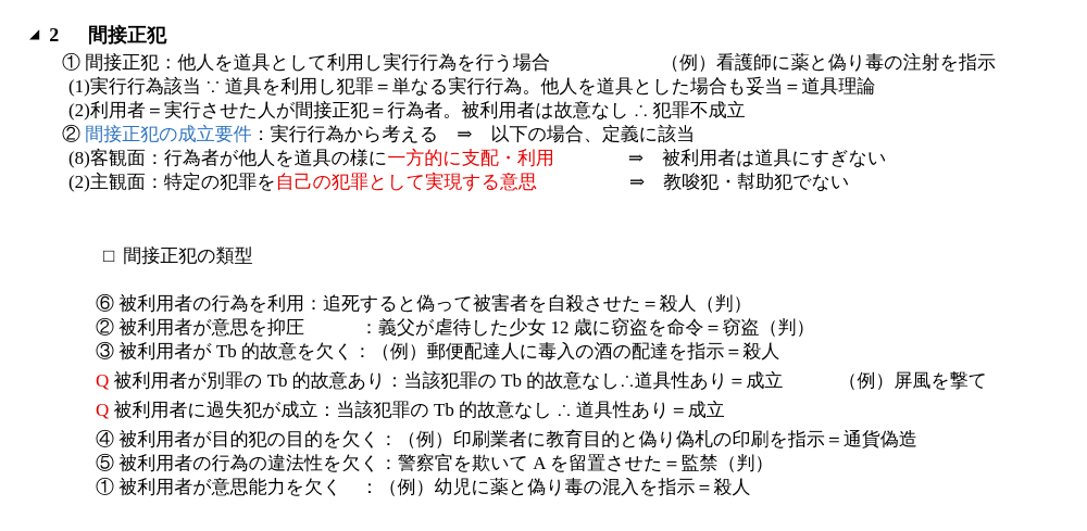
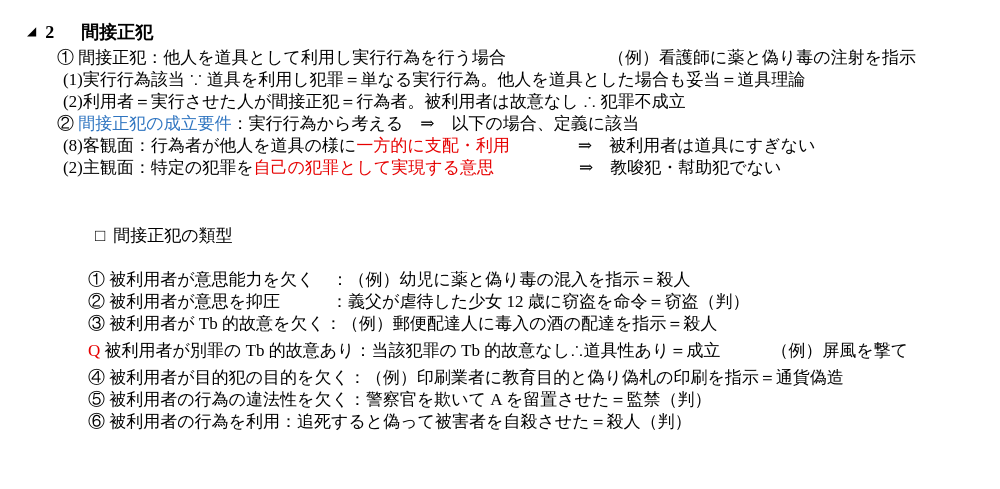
  ◢
  2
  間接正犯
  ① 間接正犯：他人を道具として利用し実行行為を行う場合 （例）看護師に薬と偽り毒の注射を指示
  (1)実行行為該当 ∵ 道具を利用し犯罪＝単なる実行行為。他人を道具とした場合も妥当＝道具理論
  (2)利用者＝実行させた人が間接正犯＝行為者。被利用者は故意なし ∴ 犯罪不成立
  ② 間接正犯の成立要件：実行行為から考える ⇒ 以下の場合、定義に該当
  (8)客観面：行為者が他人を道具の様に一方的に支配・利用 ⇒ 被利用者は道具にすぎない
  (2)主観面：特定の犯罪を自己の犯罪として実現する意思 ⇒ 教唆犯・幇助犯でない
  □ 間接正犯の類型
- ⑥ 被利用者の行為を利用：追死すると偽って被害者を自殺させた＝殺人（判）
+ ① 被利用者が意思能力を欠く ：（例）幼児に薬と偽り毒の混入を指示＝殺人
  ② 被利用者が意思を抑圧 ：義父が虐待した少女 12 歳に窃盗を命令＝窃盗（判）
  ③ 被利用者が Tb 的故意を欠く：（例）郵便配達人に毒入の酒の配達を指示＝殺人
  Q 被利用者が別罪の Tb 的故意あり：当該犯罪の Tb 的故意なし∴道具性あり＝成立 （例）屏風を撃て
- Q 被利用者に過失犯が成立：当該犯罪の Tb 的故意なし ∴ 道具性あり＝成立
  ④ 被利用者が目的犯の目的を欠く：（例）印刷業者に教育目的と偽り偽札の印刷を指示＝通貨偽造
  ⑤ 被利用者の行為の違法性を欠く：警察官を欺いて A を留置させた＝監禁（判）
- ① 被利用者が意思能力を欠く ：（例）幼児に薬と偽り毒の混入を指示＝殺人
+ ⑥ 被利用者の行為を利用：追死すると偽って被害者を自殺させた＝殺人（判）
